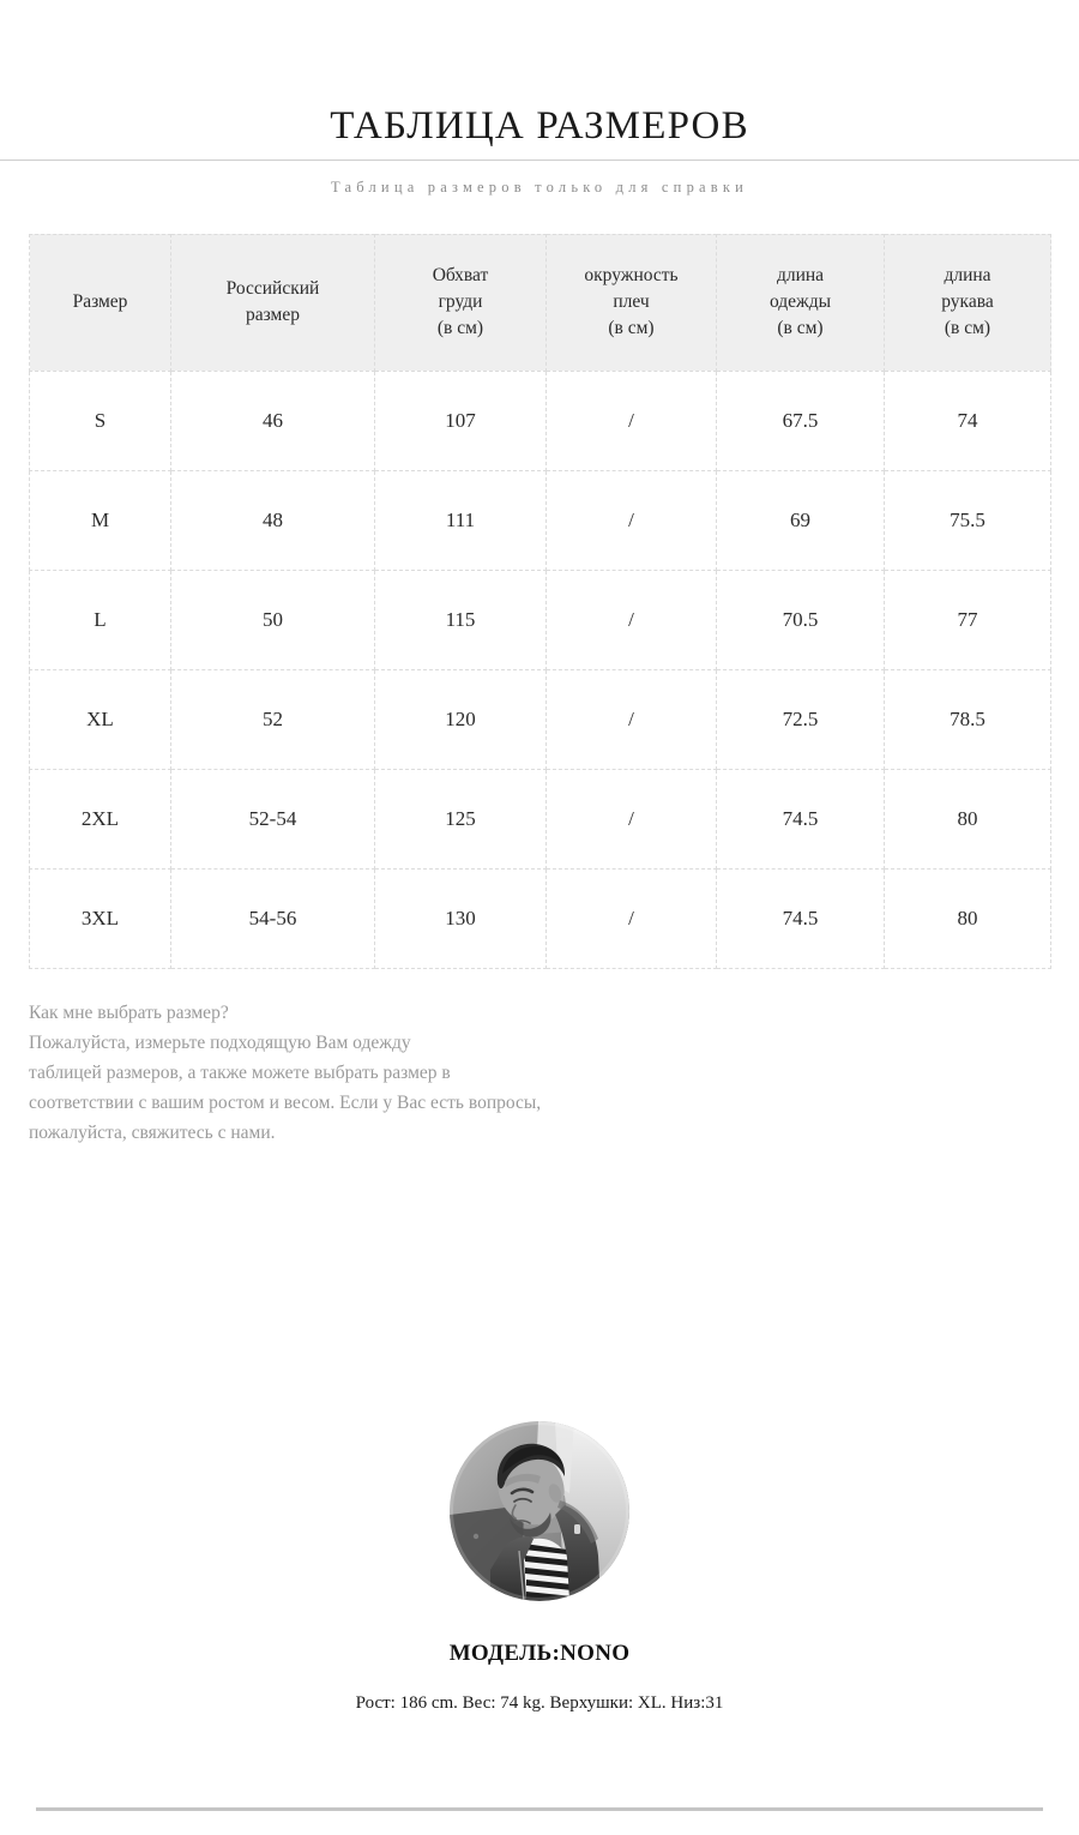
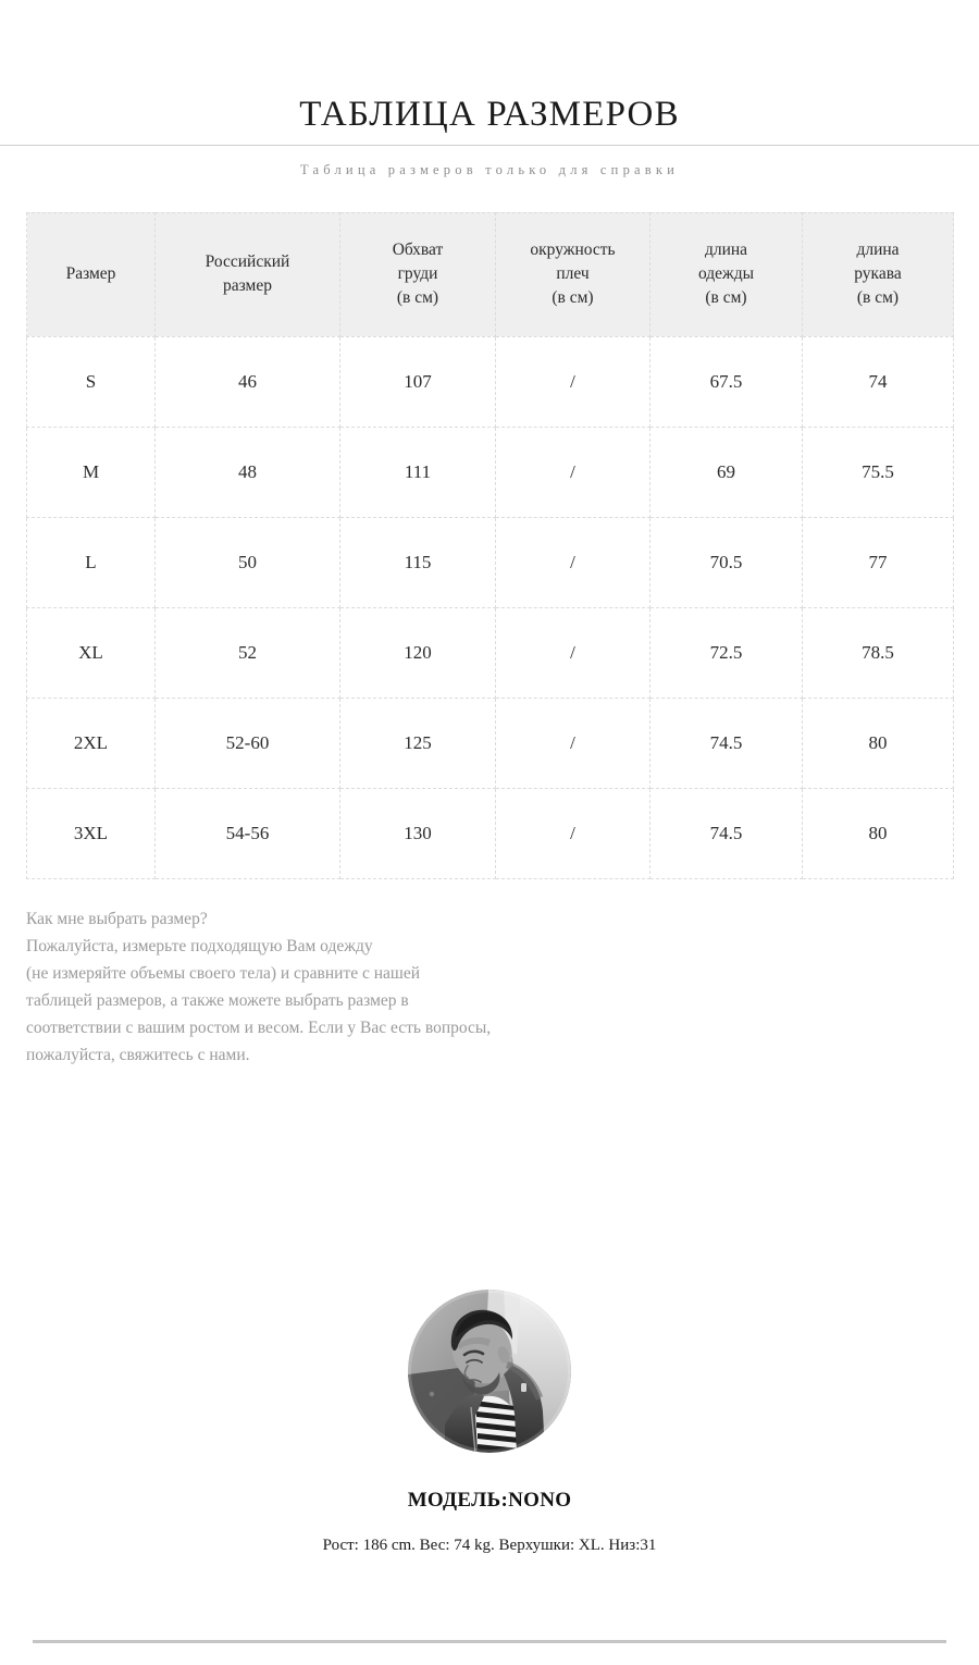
  ТАБЛИЦА РАЗМЕРОВ
  Таблица размеров только для справки
  Размер	Российский размер	Обхват груди (в см)	окружность плеч (в см)	длина одежды (в см)	длина рукава (в см)
  S	46	107	/	67.5	74
  M	48	111	/	69	75.5
  L	50	115	/	70.5	77
  XL	52	120	/	72.5	78.5
- 2XL	52-54	125	/	74.5	80
+ 2XL	52-60	125	/	74.5	80
  3XL	54-56	130	/	74.5	80
  Как мне выбрать размер?
  Пожалуйста, измерьте подходящую Вам одежду
+ (не измеряйте объемы своего тела) и сравните с нашей
  таблицей размеров, а также можете выбрать размер в
  соответствии с вашим ростом и весом. Если у Вас есть вопросы,
  пожалуйста, свяжитесь с нами.
  МОДЕЛЬ:NONO
  Рост: 186 cm. Вес: 74 kg. Верхушки: XL. Низ:31
